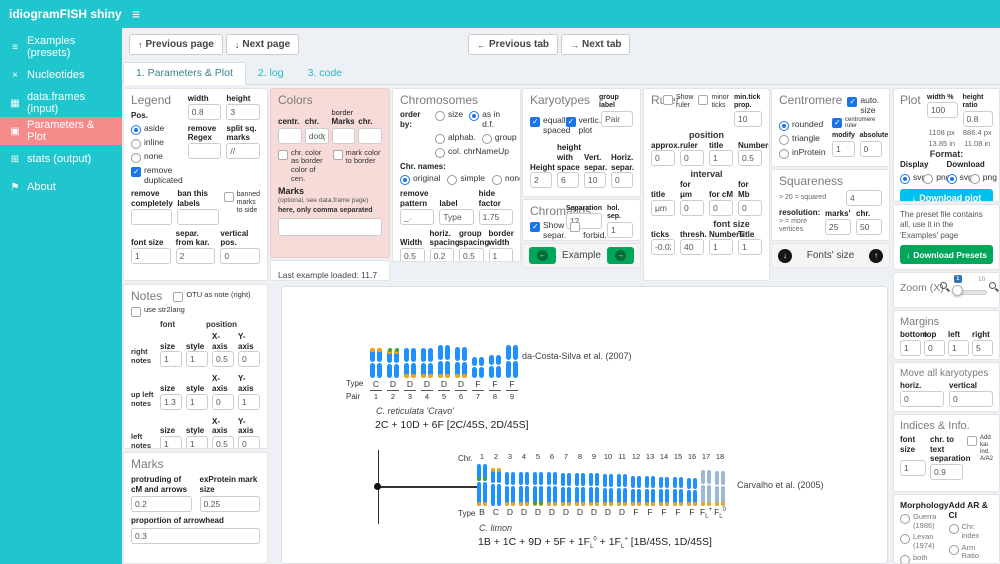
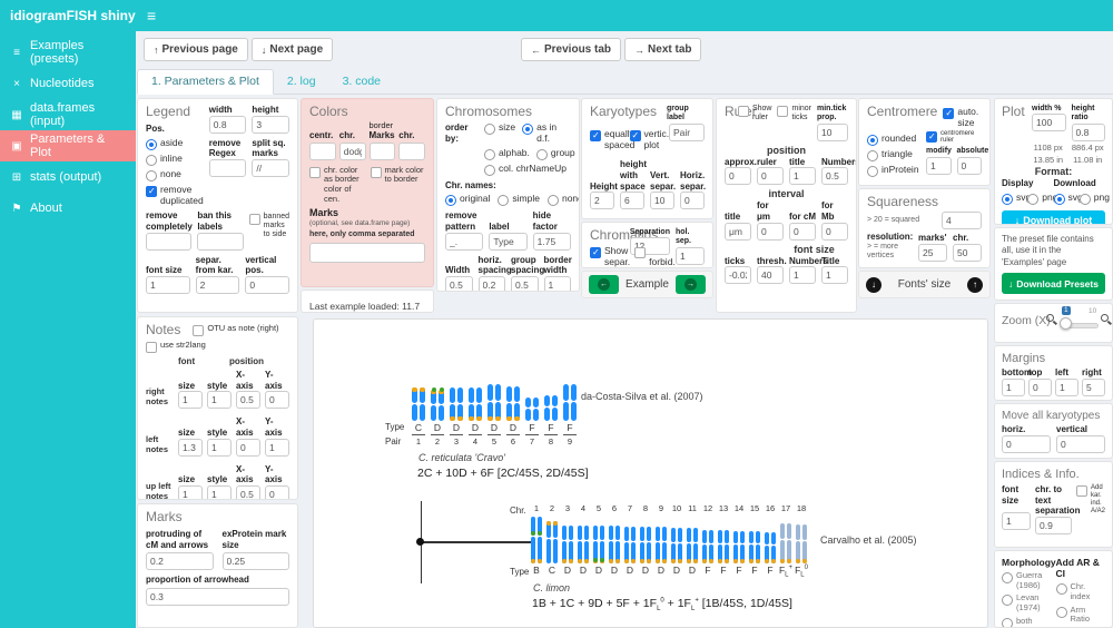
  idiogramFISH shiny
  ≡
  Examples (presets)
  ×
  Nucleotides
  ▦
  data.frames (input)
  ▣
  Parameters & Plot
  ⊞
  stats (output)
  ⚑
  About
  ≡
  ↑
  Previous page
  ↓
  Next page
  ←
  Previous tab
  →
  Next tab
  1. Parameters & Plot
  2. log
  3. code
  Legend
  Pos.
  aside
  inline
  none
  remove duplicated
  width
  0.8
  height
  3
  remove Regex
  split sq. marks
  //
  remove completely
  ban this labels
  font size
  1
  separ. from kar.
  2
  vertical pos.
  0
  Colors
  border
  centr.
  chr.
  Marks
  chr.
  chr. color as border color of cen.
  mark color to border
  Marks
  Last example loaded: 11.7
  Chromosomes
  order by:
  size
  as in d.f.
  alphab.
  group
  col. chrNameUp
  Chr. names:
  original
  simple
  non
  remove pattern
  _.
  label
  Type
  hide factor
  1.75
  Width
  0.5
  horiz. spacing
  0.2
  group spacing
  0.5
  border width
  1
  Karyotypes
  equall spaced
  vertic. plot
  Pair
  Height
  2
  height with space
  6
  Vert. separ.
  10
  Horiz. separ.
  0
  Show separ.
  1
  Example
  10
  position
  approx.
  0
  ruler
  0
  title
  1
  Number
  0.5
  interval
  title
  μm
  for μm
  0
  for cM
  0
  for Mb
  0
  font size
  ticks
  -0.0
  thresh.
  40
  Numbe
  1
  Title
  1
  Centromere
  auto. size
  rounded
  triangle
  inProtein
  1
  0
  Squareness
  4
  resolution:
  marks'
  25
  chr.
  50
  ↓
  Fonts' size
  ↑
  Plot
  100
  0.8
  1108 px
  13.85 in
  886.4 px
  11.08 in
  Format:
  Display
  Download
  png
  ↓
  Download plot
  The preset file contains all, use it in the 'Examples' page
  ↓
  Download Presets
  Zoom (X
  Margins
  botto
  1
  top
  0
  left
  1
  right
  5
  Move all karyotypes
  horiz.
  0
  vertical
  0
  Indices & Info.
  font size
  1
  chr. to text separatio
  0.9
  Morphology
  Guerra (1986)
  Levan (1974)
  both
  Add AR & CI
  Chr. index
  Arm Ratio
  Notes
  OTU as note (right)
  use str2lang
  font
  position
  right notes
  size
  1
  style
  1
  X-axis
  0.5
  Y-axis
  0
- up left notes
+ left notes
  size
  1.3
  style
  1
  X-axis
  0
  Y-axis
  1
- left notes
+ up left notes
  size
  1
  style
  1
  X-axis
  0.5
  Y-axis
  0
  Marks
  protruding of cM and arrows
  0.2
  exProtein mark size
  0.25
  proportion of arrowhead
  0.3
  C
  1
  D
  2
  D
  3
  D
  4
  D
  5
  D
  6
  F
  7
  F
  8
  F
  9
  da-Costa-Silva et al. (2007)
  Type
  Pair
  C. reticulata 'Cravo'
  2C + 10D + 6F [2C/45S, 2D/45S]
  Chr.
  1
  B
  2
  C
  3
  D
  4
  D
  5
  D
  6
  D
  7
  D
  8
  D
  9
  D
  10
  D
  11
  D
  12
  F
  13
  F
  14
  F
  15
  F
  16
  F
  17
  18
  Type
  Carvalho et al. (2005)
  C. limon
  1B + 1C + 9D + 5F + 1F + 1F [1B/45S, 1D/45S]
